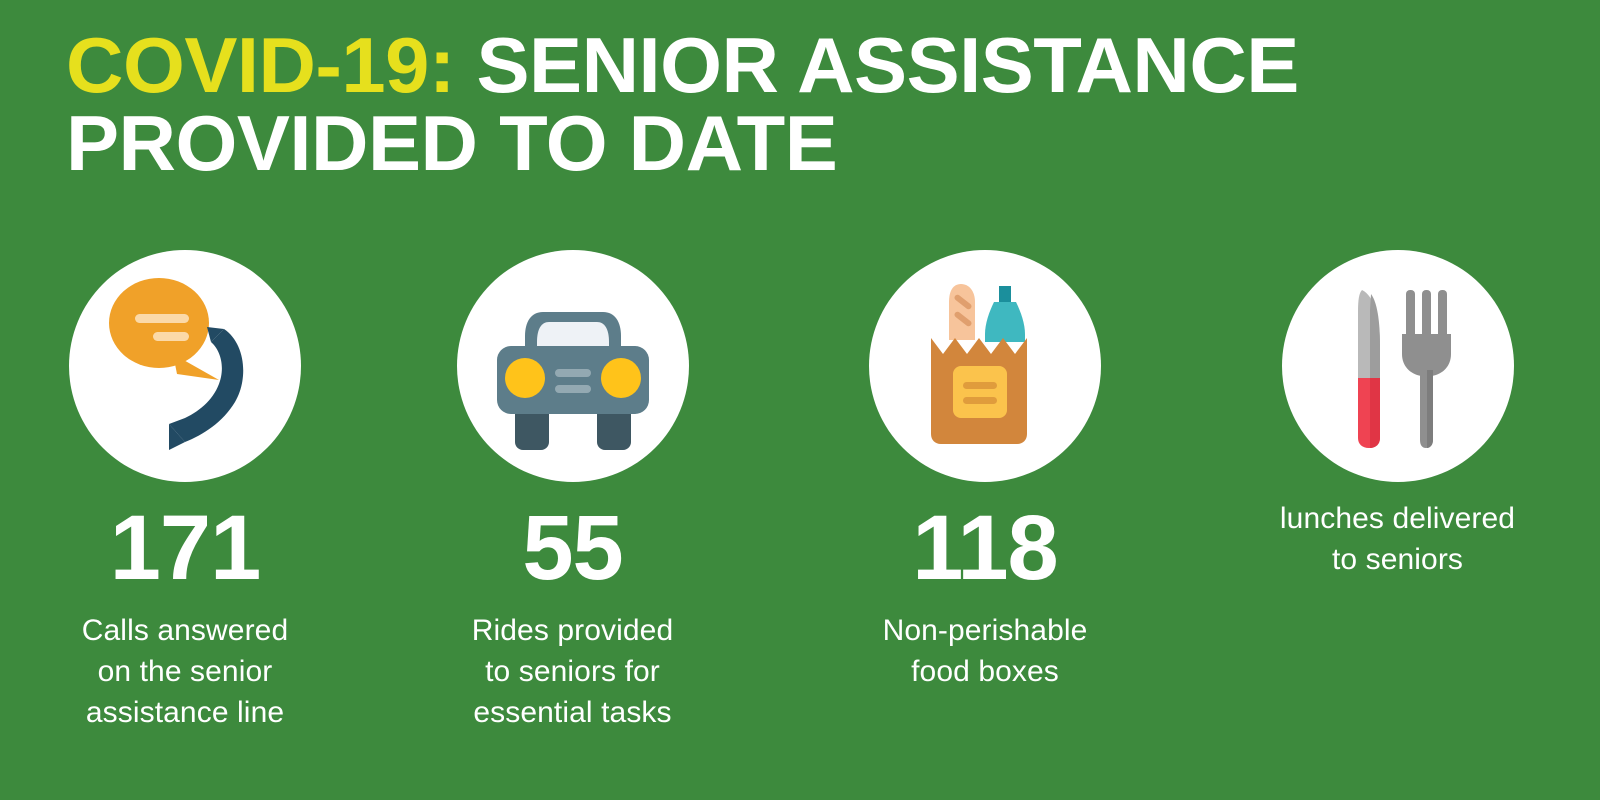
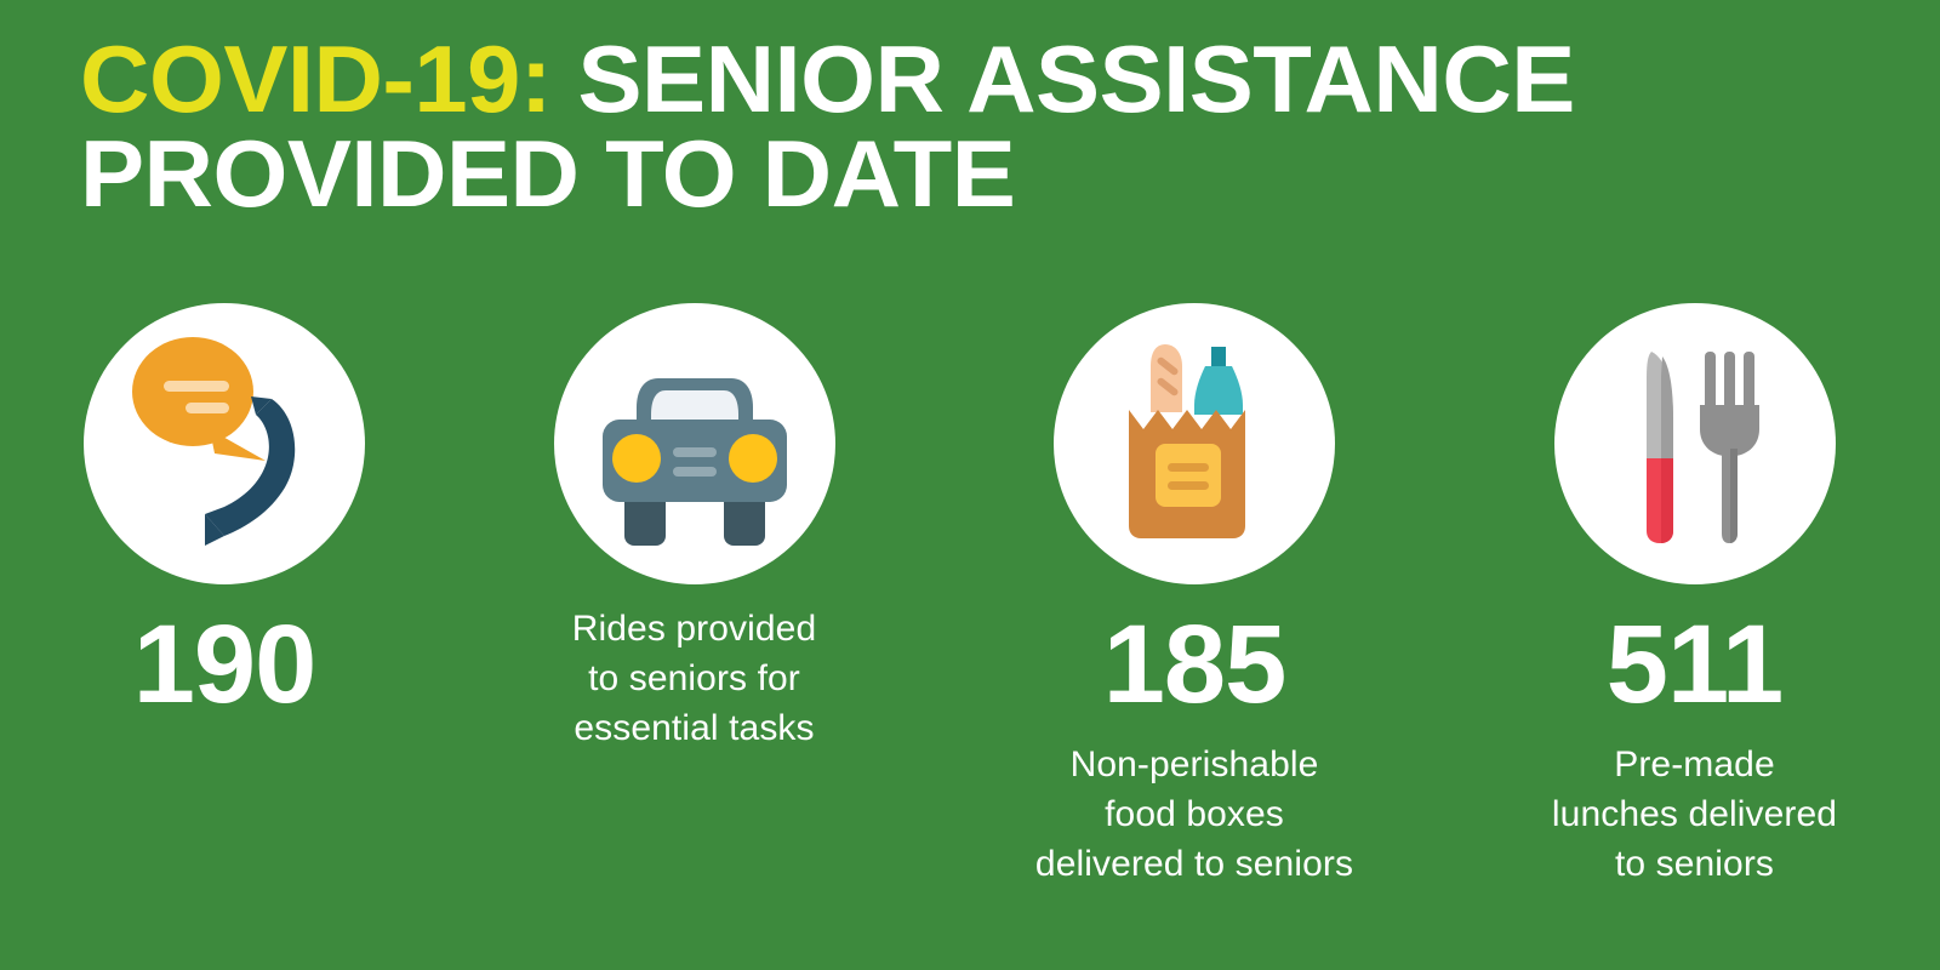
  COVID-19: SENIOR ASSISTANCE
  PROVIDED TO DATE
- 171
+ 190
- Calls answered
- on the senior
- assistance line
- 55
  Rides provided
  to seniors for
  essential tasks
- 118
+ 185
  Non-perishable
  food boxes
+ delivered to seniors
+ 511
+ Pre-made
  lunches delivered
  to seniors
